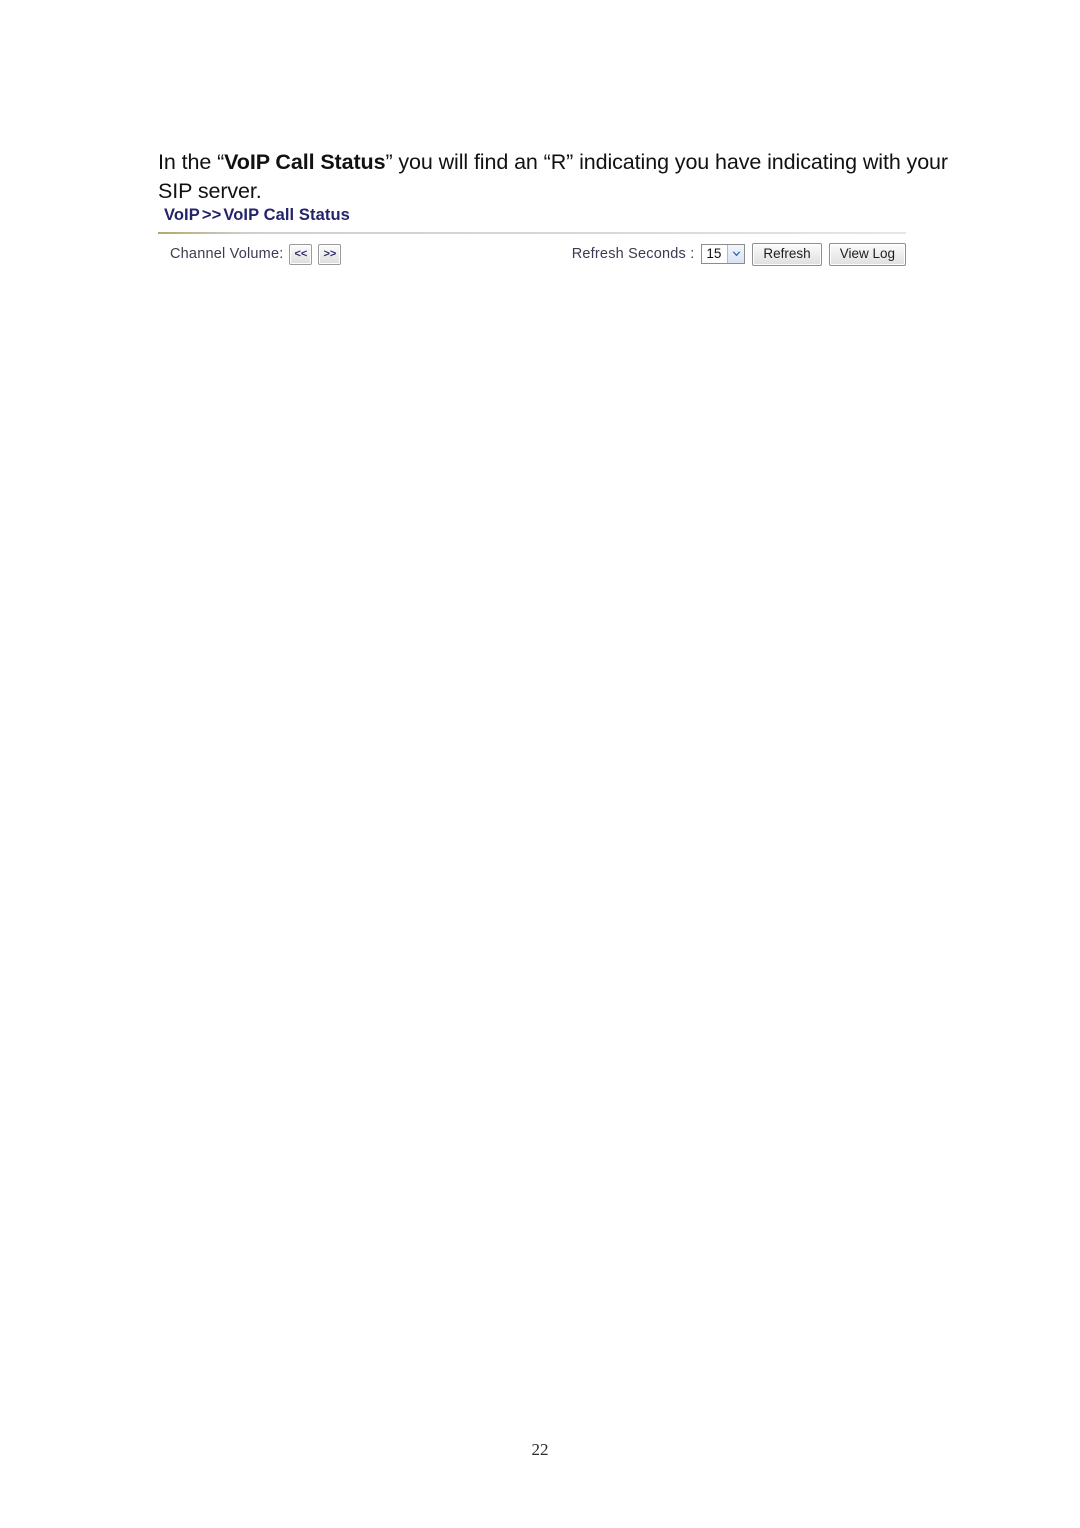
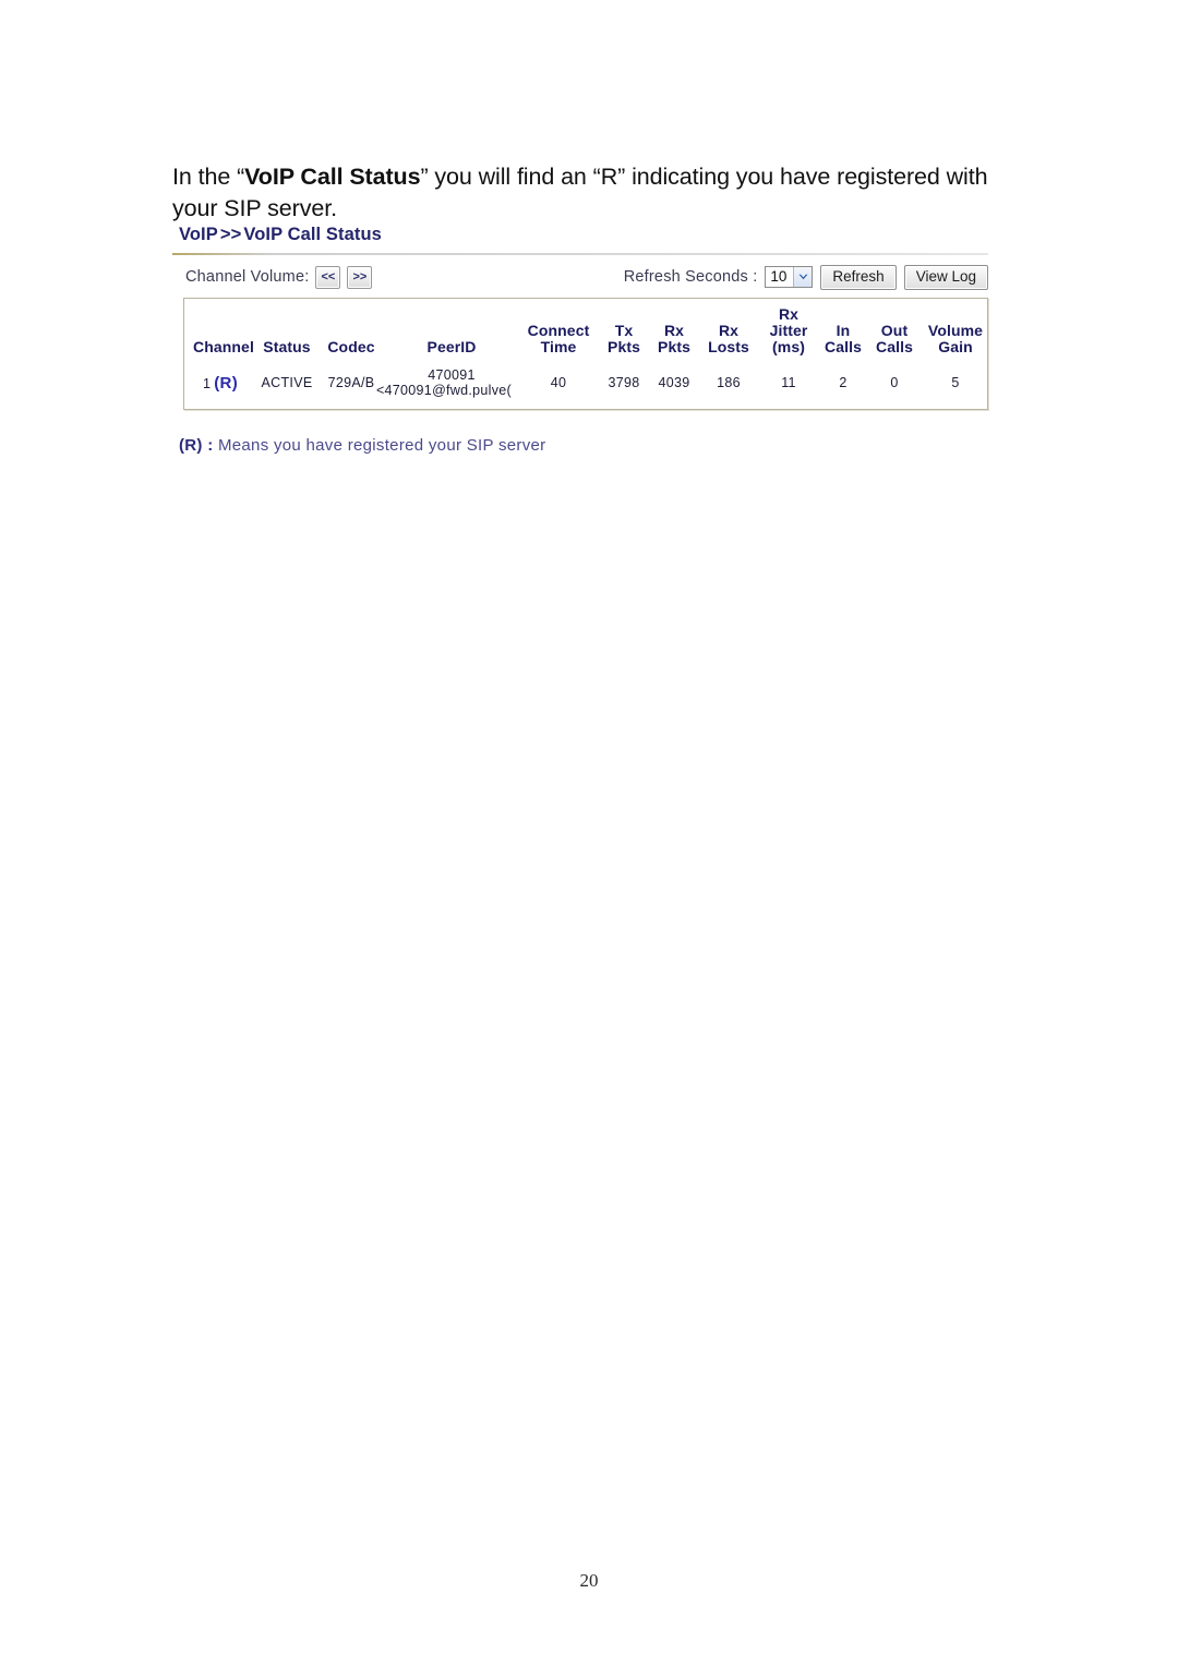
- In the “VoIP Call Status” you will find an “R” indicating you have indicating with your SIP server.
+ In the “VoIP Call Status” you will find an “R” indicating you have registered with your SIP server.
  VoIP>>VoIP Call Status
  Channel Volume:
  <<
  >>
  Refresh Seconds :
- 15
+ 10
  Refresh
  View Log
+ Channel	Status	Codec	PeerID	Connect Time	Tx Pkts	Rx Pkts	Rx Losts	Rx Jitter (ms)	In Calls	Out Calls	Volume Gain
+ 1 (R)	ACTIVE	729A/B	470091 <470091@fwd.pulve(	40	3798	4039	186	11	2	0	5
+ (R) : Means you have registered your SIP server
- 22
+ 20
